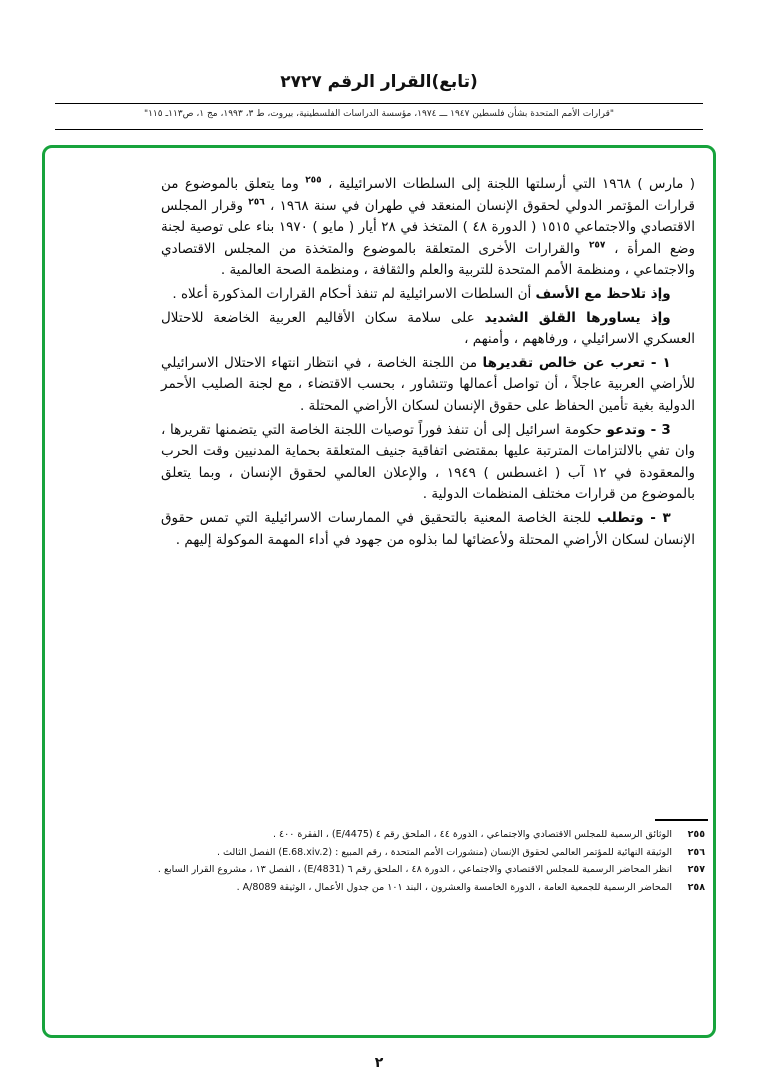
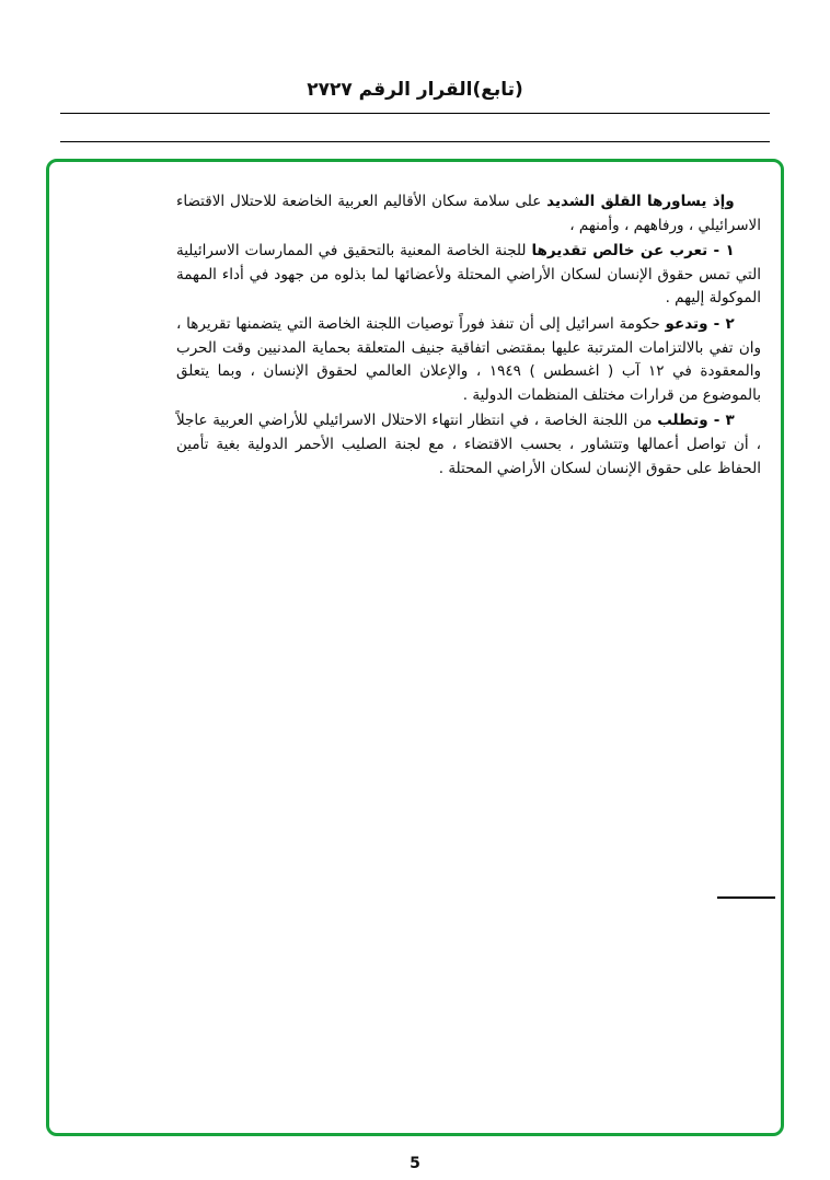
  (تابع)القرار الرقم ٢٧٢٧
- "قرارات الأمم المتحدة بشأن فلسطين ١٩٤٧ ـــ ١٩٧٤، مؤسسة الدراسات الفلسطينية، بيروت، ط ٣، ١٩٩٣، مج ١، ص١١٣ـ ١١٥"
- ( مارس ) ١٩٦٨ التي أرسلتها اللجنة إلى السلطات الاسرائيلية ، ٢٥٥ وما يتعلق بالموضوع من قرارات المؤتمر الدولي لحقوق الإنسان المنعقد في طهران في سنة ١٩٦٨ ، ٢٥٦ وقرار المجلس الاقتصادي والاجتماعي ١٥١٥ ( الدورة ٤٨ ) المتخذ في ٢٨ أيار ( مايو ) ١٩٧٠ بناء على توصية لجنة وضع المرأة ، ٢٥٧ والقرارات الأخرى المتعلقة بالموضوع والمتخذة من المجلس الاقتصادي والاجتماعي ، ومنظمة الأمم المتحدة للتربية والعلم والثقافة ، ومنظمة الصحة العالمية .
- وإذ تلاحظ مع الأسف أن السلطات الاسرائيلية لم تنفذ أحكام القرارات المذكورة أعلاه .
- وإذ يساورها القلق الشديد على سلامة سكان الأقاليم العربية الخاضعة للاحتلال العسكري الاسرائيلي ، ورفاههم ، وأمنهم ،
+ وإذ يساورها القلق الشديد على سلامة سكان الأقاليم العربية الخاضعة للاحتلال الاقتضاء الاسرائيلي ، ورفاههم ، وأمنهم ،
- ١ - تعرب عن خالص تقديرها من اللجنة الخاصة ، في انتظار انتهاء الاحتلال الاسرائيلي للأراضي العربية عاجلاً ، أن تواصل أعمالها وتتشاور ، بحسب الاقتضاء ، مع لجنة الصليب الأحمر الدولية بغية تأمين الحفاظ على حقوق الإنسان لسكان الأراضي المحتلة .
+ ١ - تعرب عن خالص تقديرها للجنة الخاصة المعنية بالتحقيق في الممارسات الاسرائيلية التي تمس حقوق الإنسان لسكان الأراضي المحتلة ولأعضائها لما بذلوه من جهود في أداء المهمة الموكولة إليهم .
- 3 - وتدعو حكومة اسرائيل إلى أن تنفذ فوراً توصيات اللجنة الخاصة التي يتضمنها تقريرها ، وان تفي بالالتزامات المترتبة عليها بمقتضى اتفاقية جنيف المتعلقة بحماية المدنيين وقت الحرب والمعقودة في ١٢ آب ( اغسطس ) ١٩٤٩ ، والإعلان العالمي لحقوق الإنسان ، وبما يتعلق بالموضوع من قرارات مختلف المنظمات الدولية .
+ ٢ - وتدعو حكومة اسرائيل إلى أن تنفذ فوراً توصيات اللجنة الخاصة التي يتضمنها تقريرها ، وان تفي بالالتزامات المترتبة عليها بمقتضى اتفاقية جنيف المتعلقة بحماية المدنيين وقت الحرب والمعقودة في ١٢ آب ( اغسطس ) ١٩٤٩ ، والإعلان العالمي لحقوق الإنسان ، وبما يتعلق بالموضوع من قرارات مختلف المنظمات الدولية .
- ٣ - وتطلب للجنة الخاصة المعنية بالتحقيق في الممارسات الاسرائيلية التي تمس حقوق الإنسان لسكان الأراضي المحتلة ولأعضائها لما بذلوه من جهود في أداء المهمة الموكولة إليهم .
+ ٣ - وتطلب من اللجنة الخاصة ، في انتظار انتهاء الاحتلال الاسرائيلي للأراضي العربية عاجلاً ، أن تواصل أعمالها وتتشاور ، بحسب الاقتضاء ، مع لجنة الصليب الأحمر الدولية بغية تأمين الحفاظ على حقوق الإنسان لسكان الأراضي المحتلة .
- ٢٥٥
- الوثائق الرسمية للمجلس الاقتصادي والاجتماعي ، الدورة ٤٤ ، الملحق رقم ٤ (E/4475) ، الفقرة ٤٠٠ .
- ٢٥٦
- الوثيقة النهائية للمؤتمر العالمي لحقوق الإنسان (منشورات الأمم المتحدة ، رقم المبيع : (E.68.xiv.2) الفصل الثالث .
- ٢٥٧
- انظر المحاضر الرسمية للمجلس الاقتصادي والاجتماعي ، الدورة ٤٨ ، الملحق رقم ٦ (E/4831) ، الفصل ١٣ ، مشروع القرار السابع .
- ٢٥٨
- المحاضر الرسمية للجمعية العامة ، الدورة الخامسة والعشرون ، البند ١٠١ من جدول الأعمال ، الوثيقة A/8089 .
- ٢
+ 5
